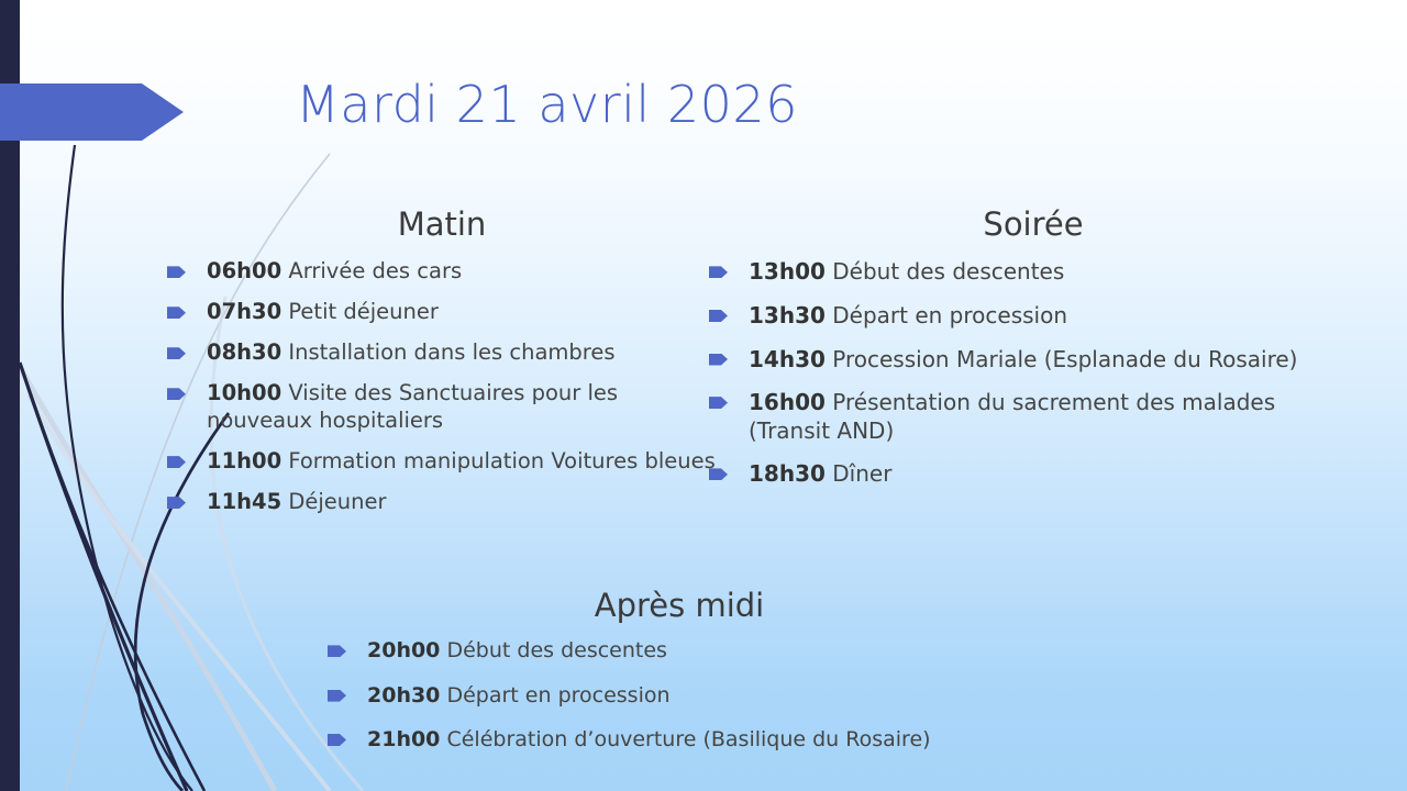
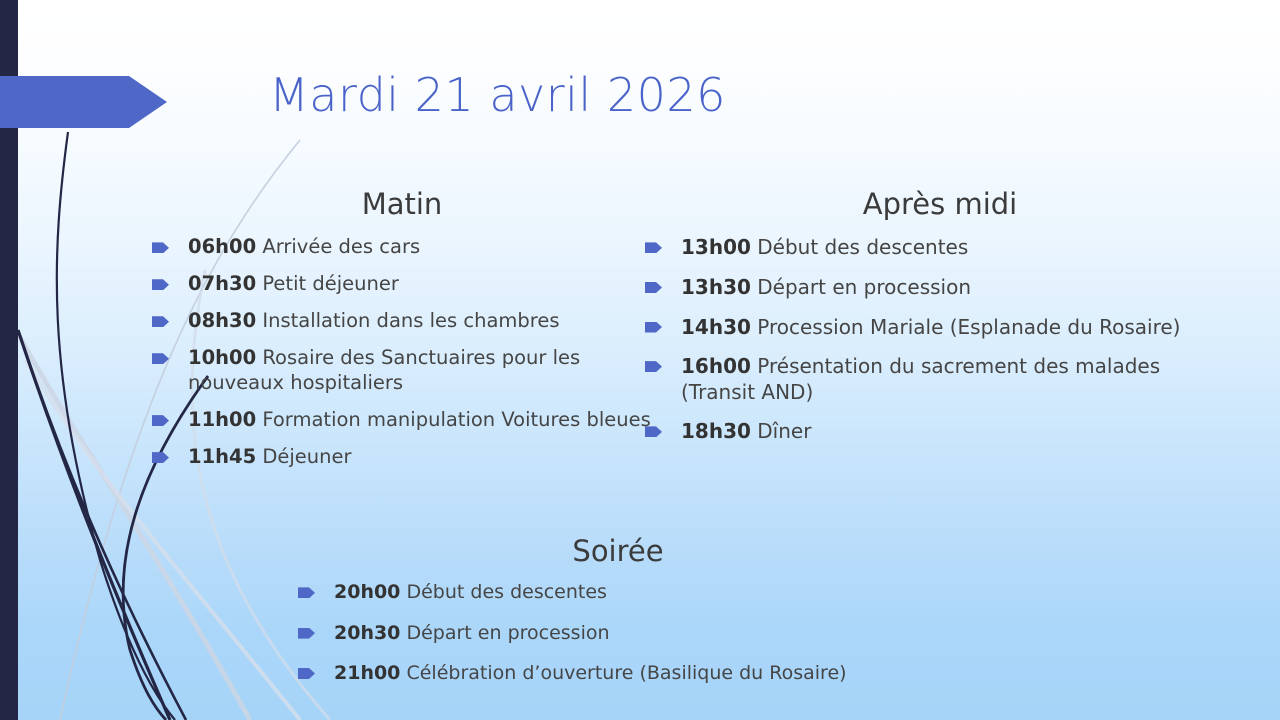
  Mardi 21 avril 2026
  Matin
  06h00 Arrivée des cars
  07h30 Petit déjeuner
  08h30 Installation dans les chambres
- 10h00 Visite des Sanctuaires pour les nouveaux hospitaliers
+ 10h00 Rosaire des Sanctuaires pour les nouveaux hospitaliers
  11h00 Formation manipulation Voitures bleues
  11h45 Déjeuner
- Soirée
+ Après midi
  13h00 Début des descentes
  13h30 Départ en procession
  14h30 Procession Mariale (Esplanade du Rosaire)
  16h00 Présentation du sacrement des malades (Transit AND)
  18h30 Dîner
- Après midi
+ Soirée
  20h00 Début des descentes
  20h30 Départ en procession
  21h00 Célébration d’ouverture (Basilique du Rosaire)
